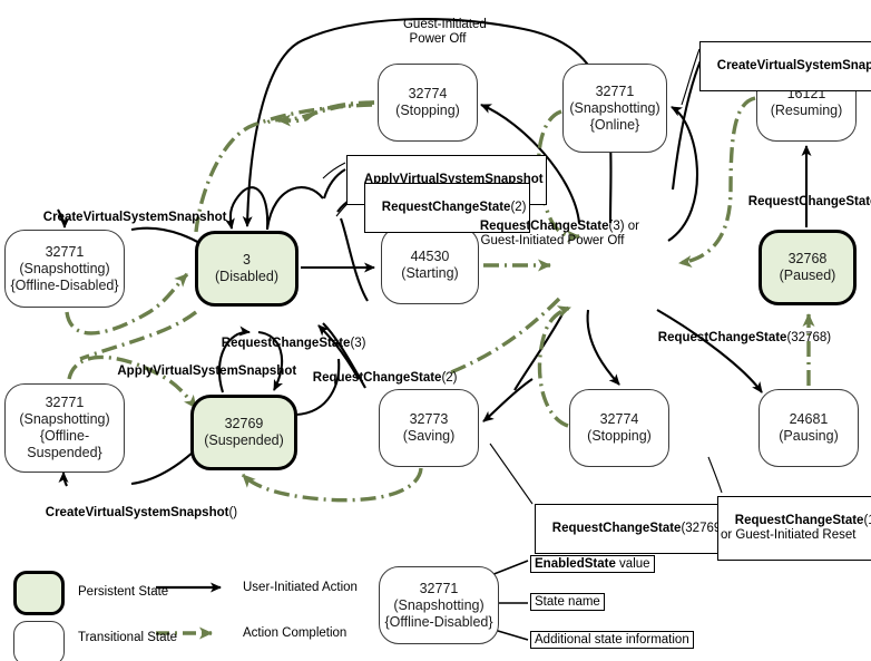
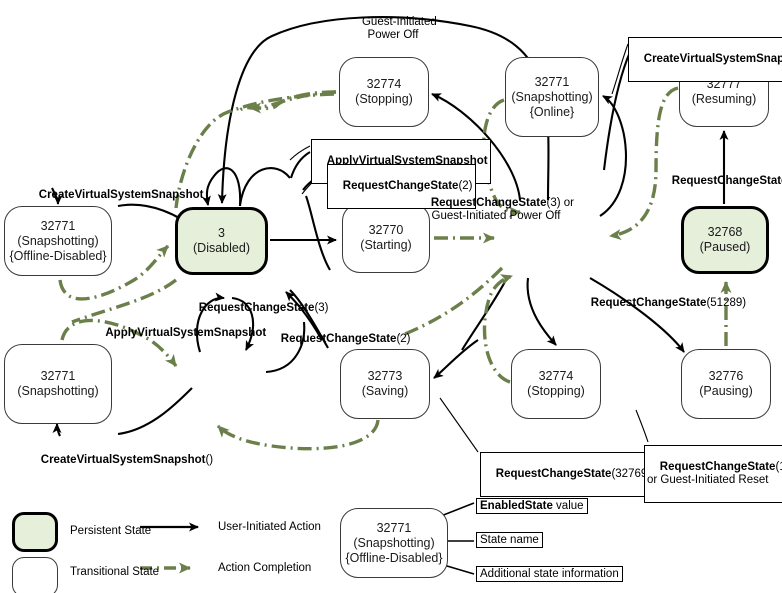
  32771
  (Snapshotting)
  {Offline-Disabled}
  3
  (Disabled)
- 44530
+ 32770
  (Starting)
  32768
  (Paused)
  32774
  (Stopping)
  32771
  (Snapshotting)
  {Online}
- 16121
+ 32777
  (Resuming)
  32771
  (Snapshotting)
- {Offline-
- Suspended}
- 32769
- (Suspended)
  32773
  (Saving)
  32774
  (Stopping)
- 24681
+ 32776
  (Pausing)
  Guest-Initiated
  Power Off
  CreateVirtualSystemSnap
  ApplyVirtualSystemSnapshot
  RequestChangeState(2)
  RequestChangeState(3) or
  Guest-Initiated Power Off
  CreateVirtualSystemSnapshot
  RequestChangeStat
  RequestChangeState(3)
  ApplyVirtualSystemSnapshot
  RequestChangeState(2)
- RequestChangeState(32768)
+ RequestChangeState(51289)
  CreateVirtualSystemSnapshot()
  RequestChangeState(3276
  RequestChangeState(
  or Guest-Initiated Reset
  Persistent State
  Transitional State
  User-Initiated Action
  Action Completion
  32771
  (Snapshotting)
  {Offline-Disabled}
  EnabledState value
  State name
  Additional state information
